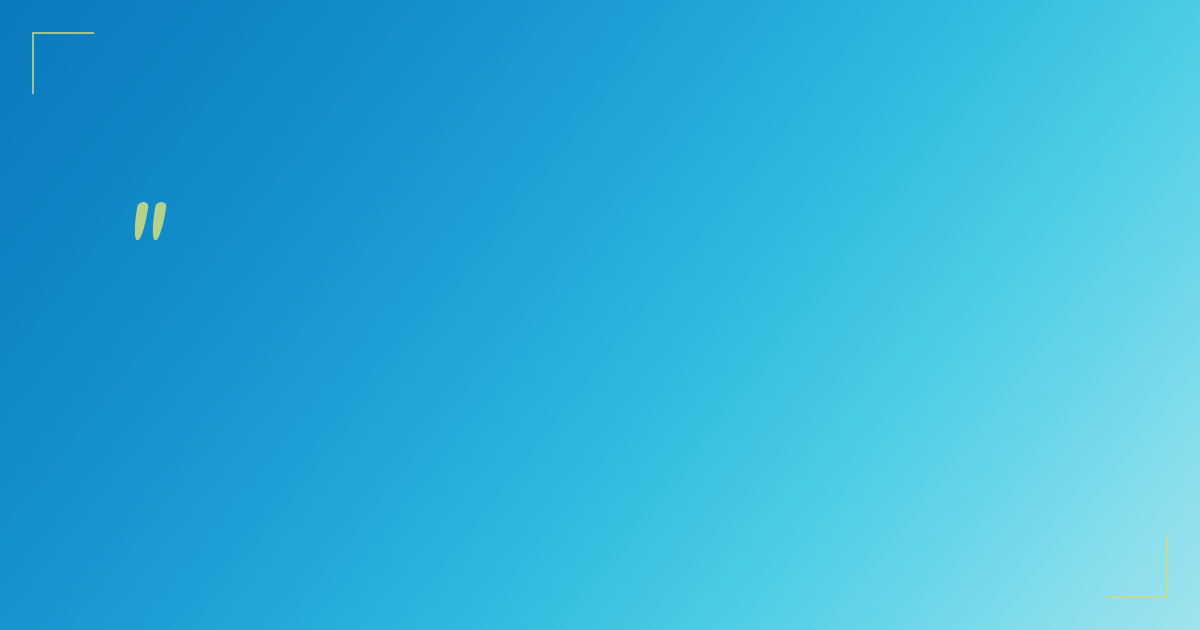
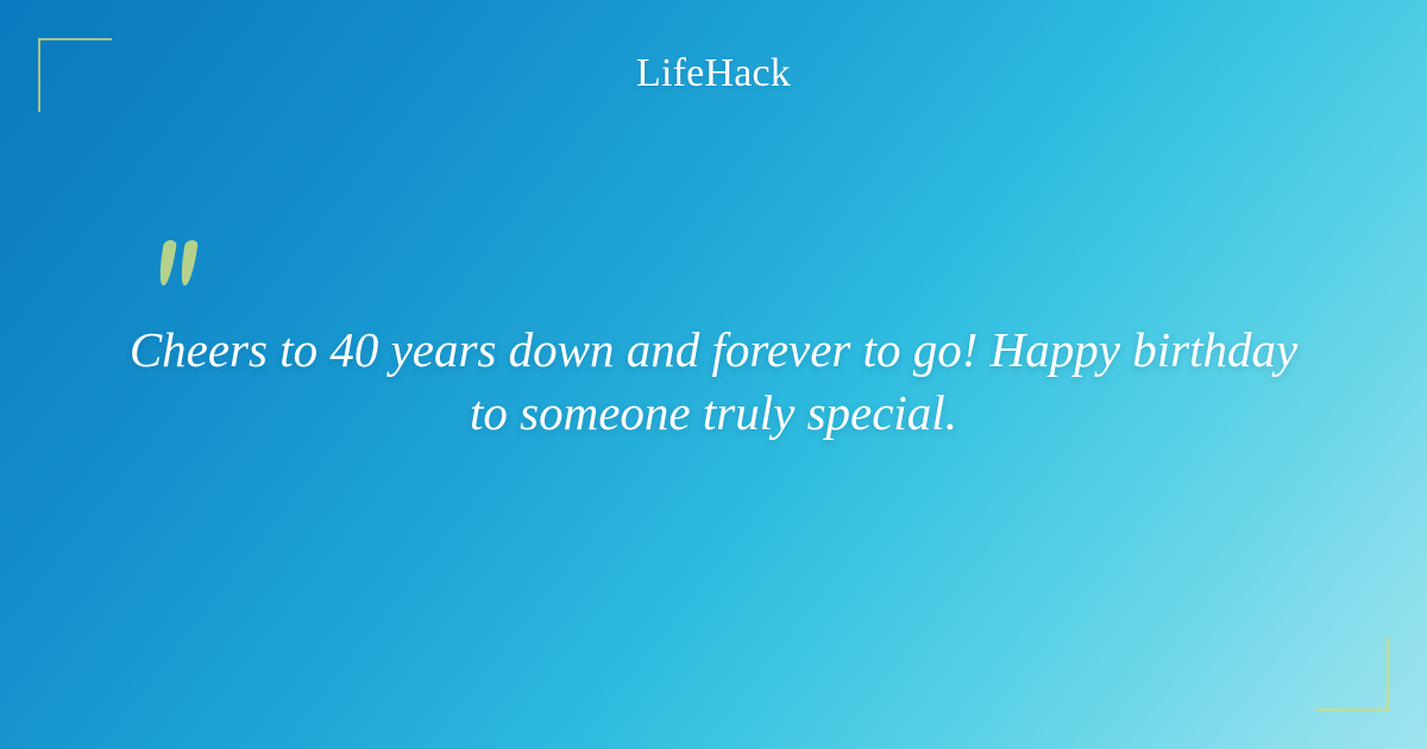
+ LifeHack
+ Cheers to 40 years down and forever to go! Happy birthday to someone truly special.
